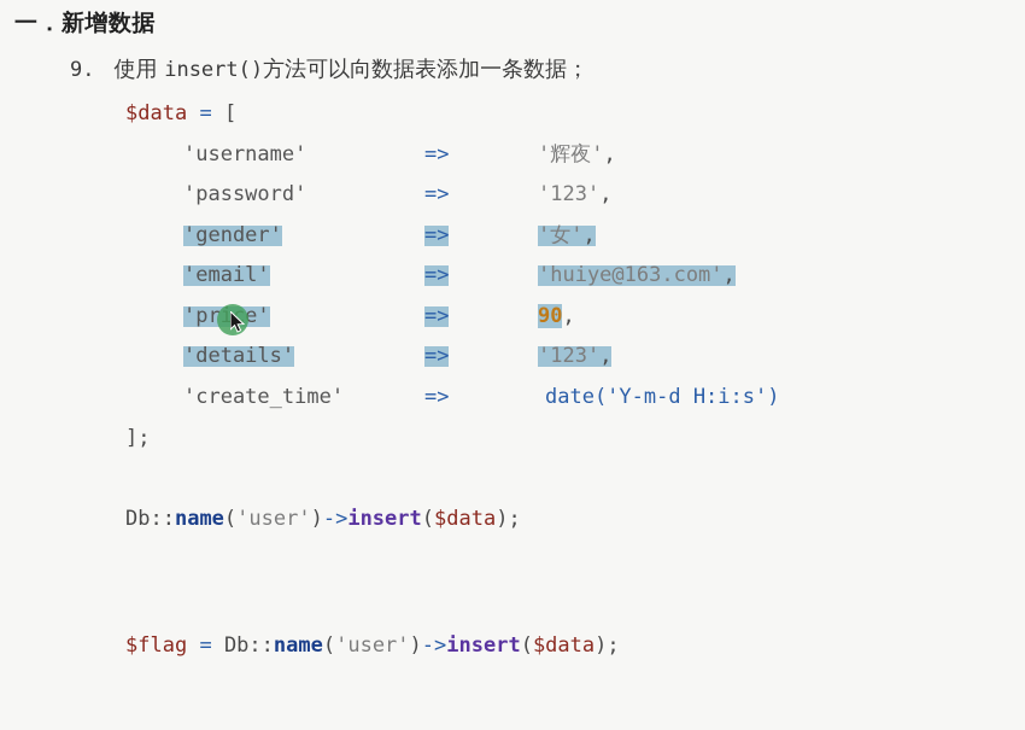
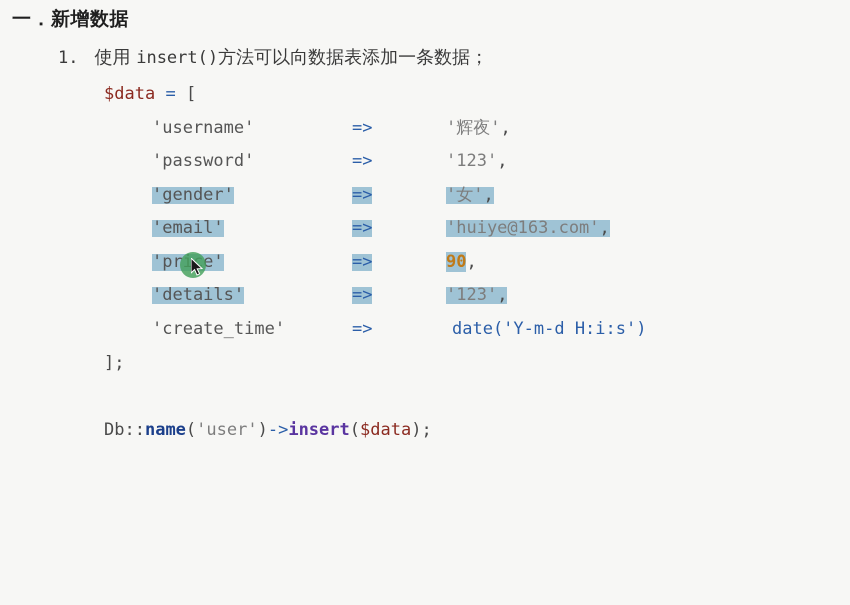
  一．新增数据
- 9. 使用 insert()方法可以向数据表添加一条数据；
+ 1. 使用 insert()方法可以向数据表添加一条数据；
  $data = [
  'username'
  =>
  '辉夜',
  'password'
  =>
  '123',
  'gender'
  =>
  '女',
  'email'
  =>
  'huiye@163.com',
  'price'
  =>
  90,
  'details'
  =>
  '123',
  'create_time'
  =>
  date('Y-m-d H:i:s')
  ];
  Db::name('user')->insert($data);
- $flag = Db::name('user')->insert($data);
